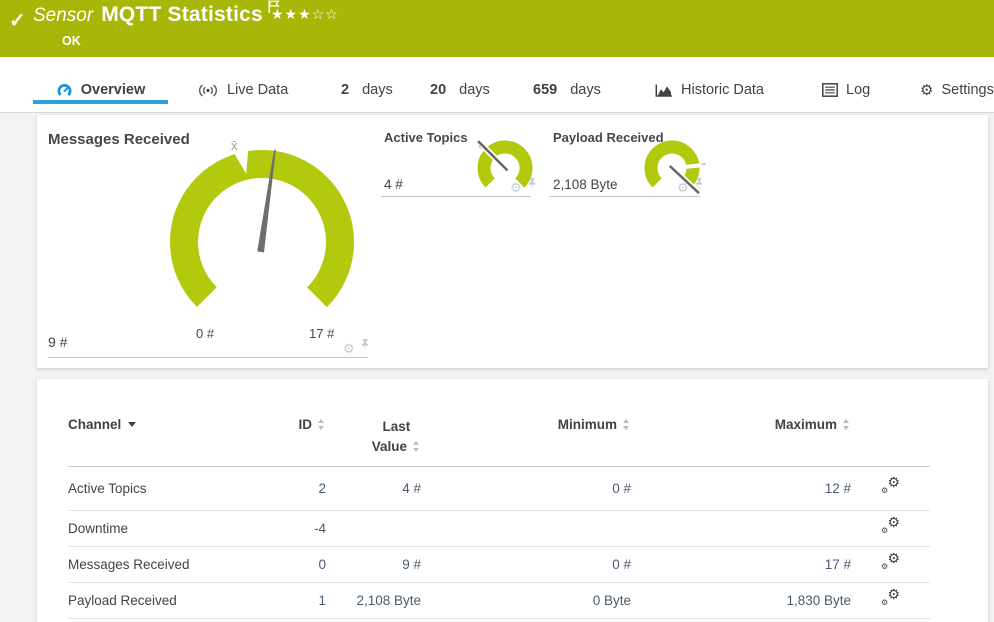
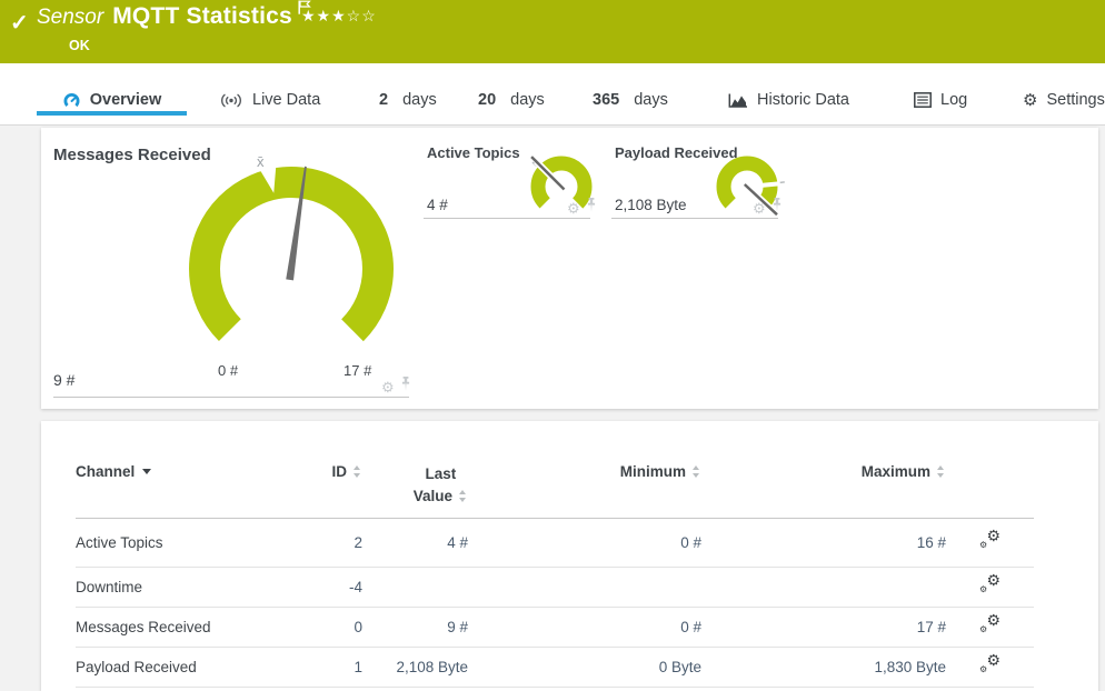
  ✓
  Sensor MQTT Statistics
  ★★★☆☆
  OK
  Overview
  Live Data
  2
  days
  20
  days
- 659
+ 365
  days
  Historic Data
  Log
  ⚙
  Settings
  Messages Received
  x̄
  0 #
  17 #
  9 #
  ⚙
  Active Topics
  4 #
  ⚙
  Payload Received
  2,108 Byte
  ⚙
  Channel	ID	LastValue	Minimum	Maximum
- Active Topics	2	4 #	0 #	12 #	⚙⚙
+ Active Topics	2	4 #	0 #	16 #	⚙⚙
  Downtime	-4				⚙⚙
  Messages Received	0	9 #	0 #	17 #	⚙⚙
  Payload Received	1	2,108 Byte	0 Byte	1,830 Byte	⚙⚙
